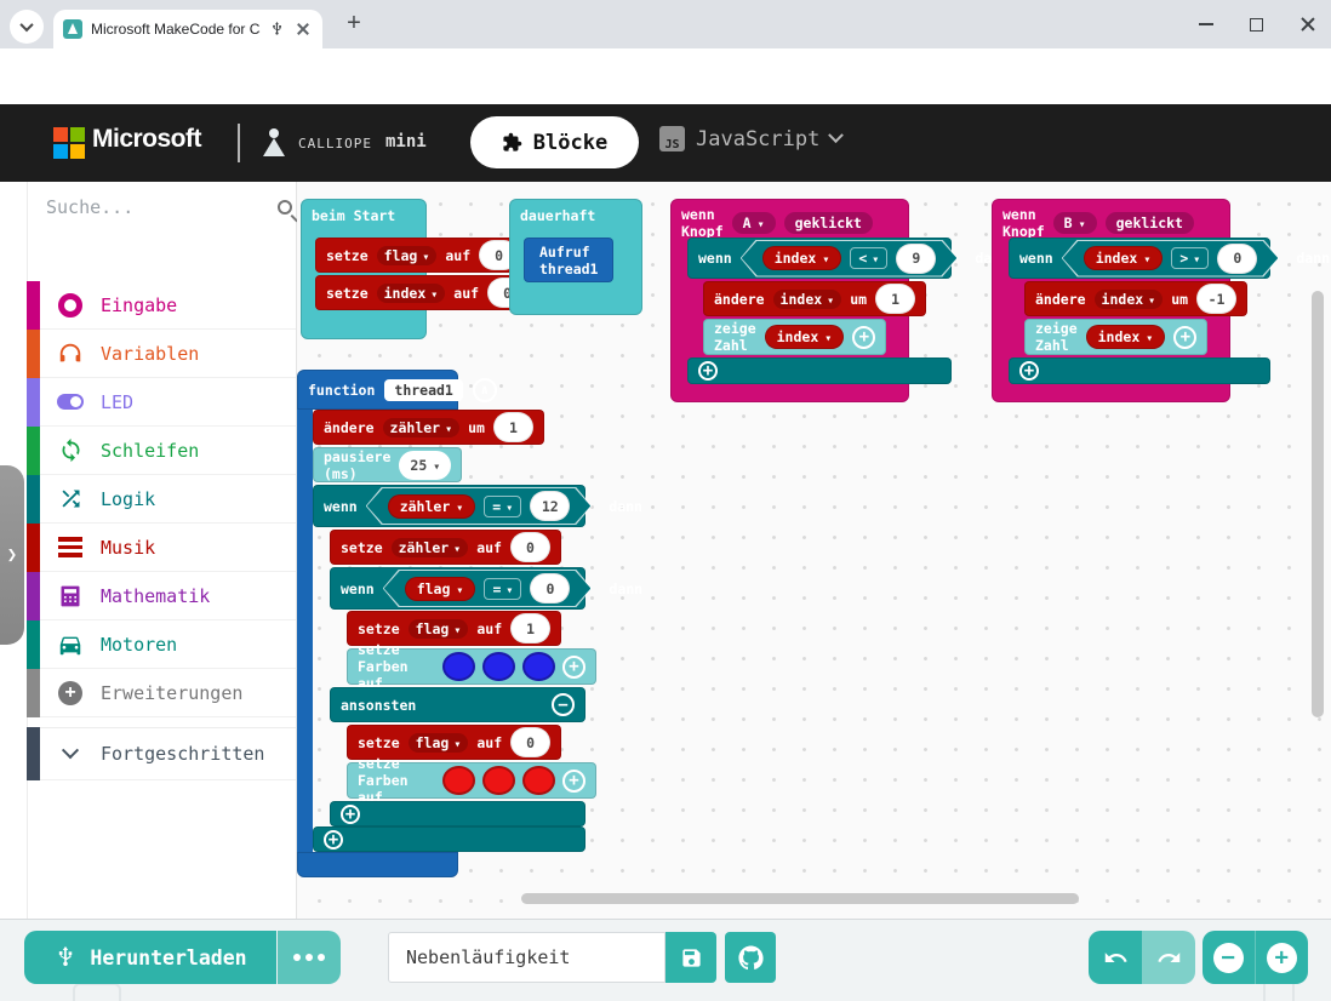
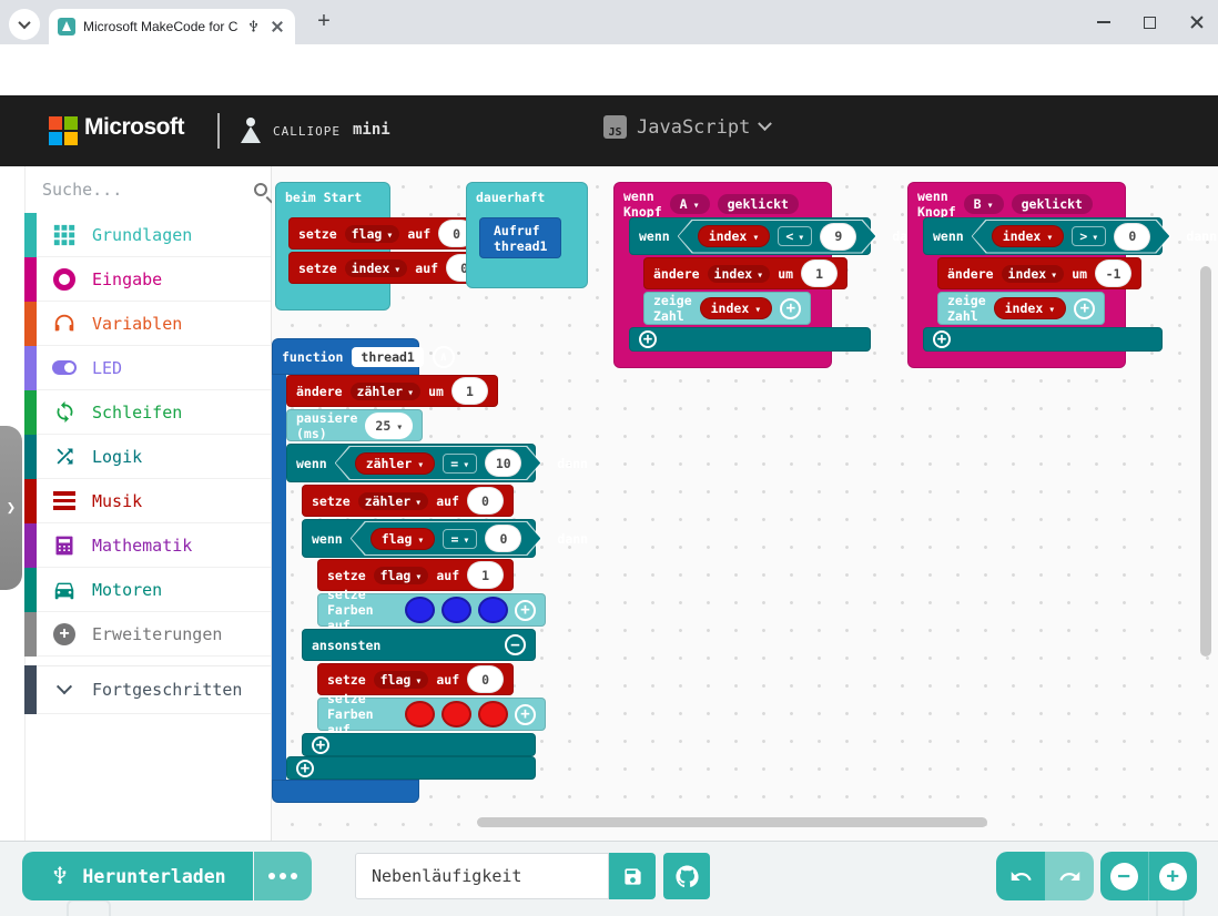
  Microsoft MakeCode for C
  +
  Microsoft
  CALLIOPE
  mini
- Blöcke
  JS
  JavaScript
  Suche...
+ Grundlagen
  Eingabe
  Variablen
  LED
  Schleifen
  Logik
  Musik
  Mathematik
  Motoren
  +
  Erweiterungen
  Fortgeschritten
  ❯
  beim Start
  setze
  flag
  auf
  0
  setze
  index
  auf
  0
  dauerhaft
  Aufruf thread1
  wenn Knopf
  A
  geklickt
  wenn
  index
  <
  9
  ändere
  index
  um
  1
  zeige Zahl
  index
  wenn Knopf
  B
  geklickt
  wenn
  index
  >
  0
  dann
  ändere
  index
  um
  -1
  zeige Zahl
  index
  function
  thread1
  ändere
  zähler
  um
  1
  pausiere (ms)
  25
  wenn
  zähler
  =
- 12
+ 10
  setze
  zähler
  auf
  0
  wenn
  flag
  =
  0
  dann
  setze
  flag
  auf
  1
  setze Farben auf
  ansonsten
  setze
  flag
  auf
  0
  setze Farben auf
  Herunterladen
  Nebenläufigkeit
  −
  +
